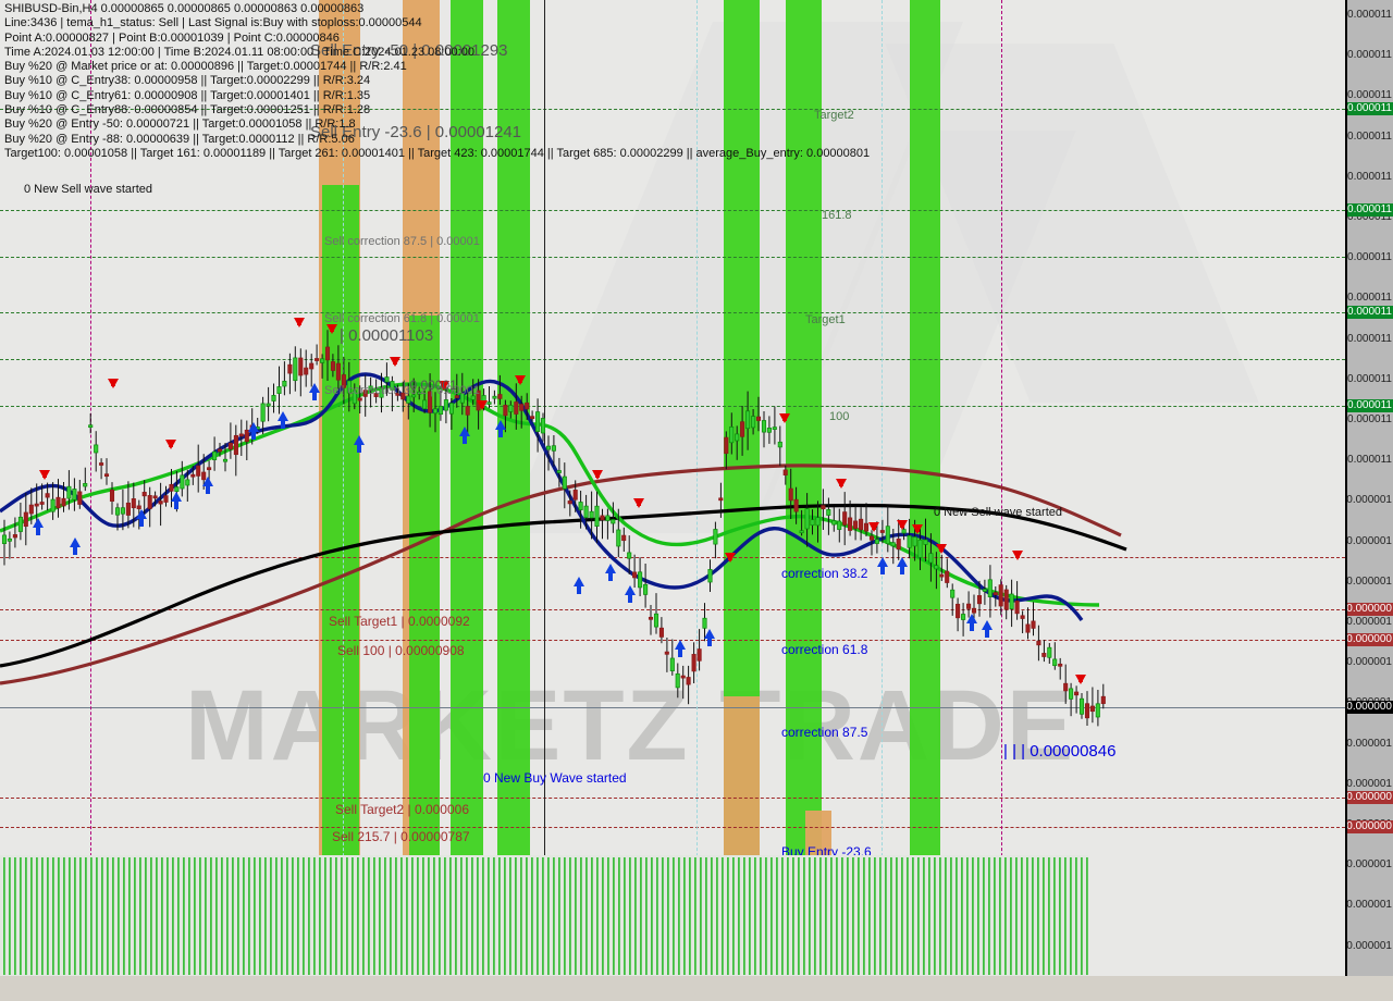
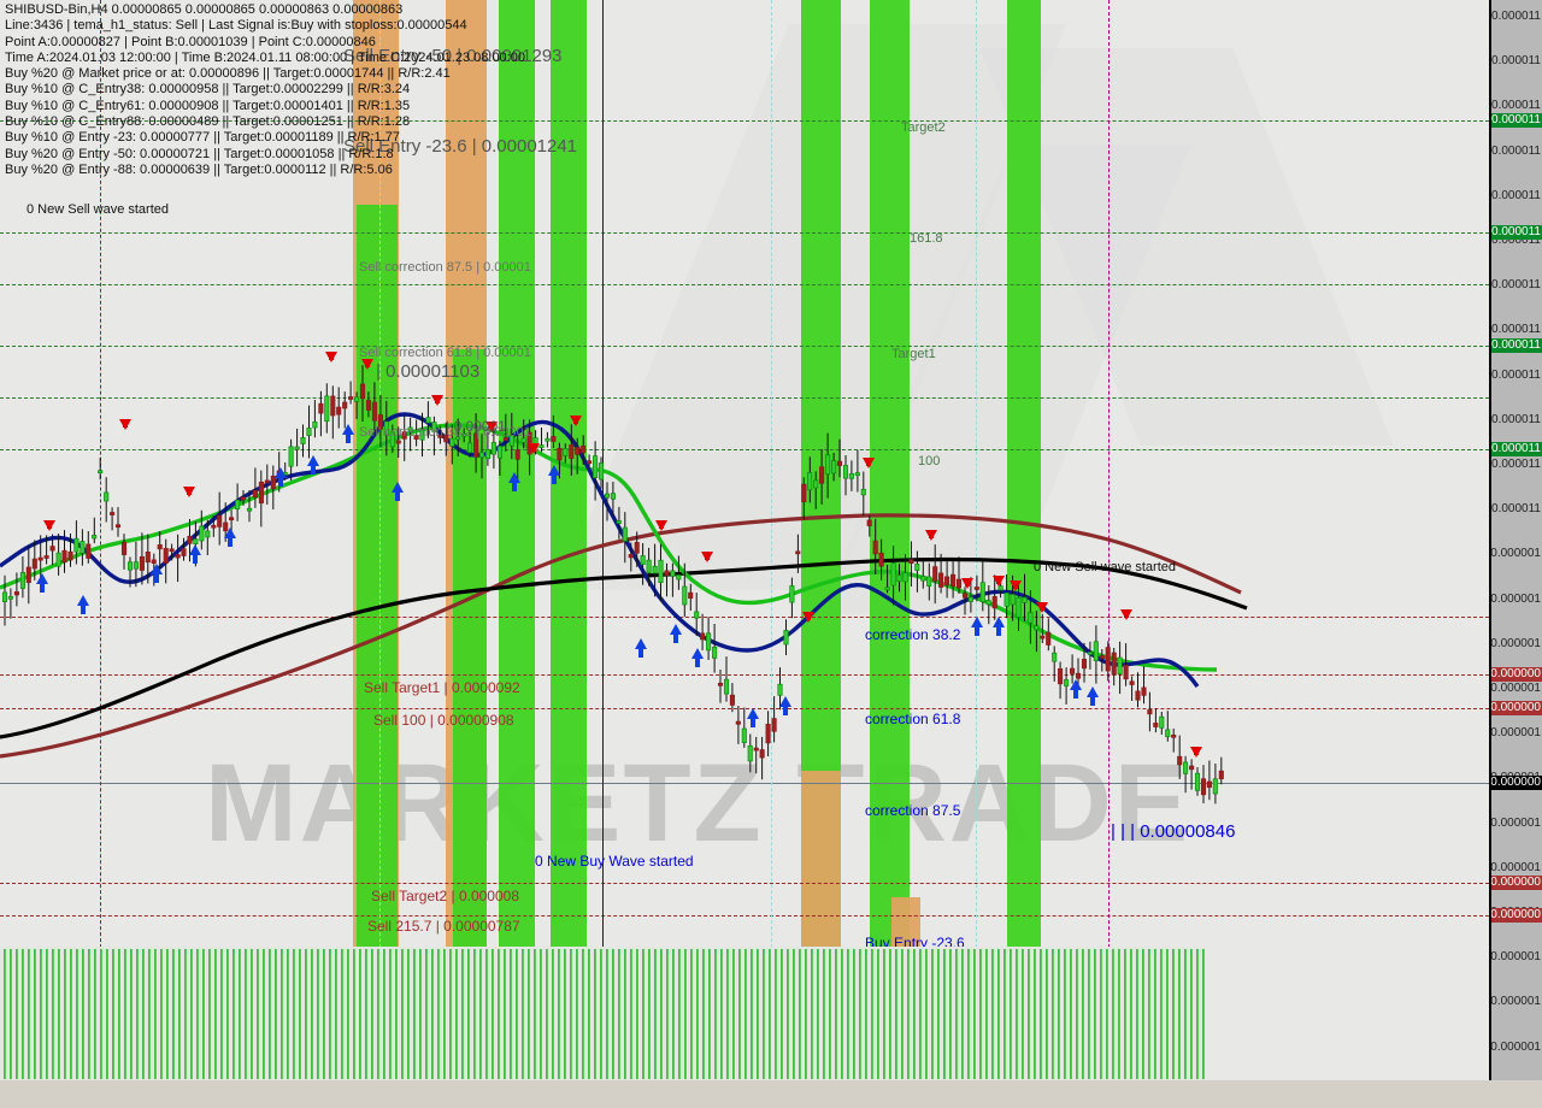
  Sell Entry -50 | 0.00001293
  Sell Entry -23.6 | 0.00001241
  0 New Sell wave started
  0 New Sell wave started
  0 New Buy Wave started
  Sell correction 87.5 | 0.00001
  Sell correction 61.8 | 0.00001
  Sell correction 38.2 | 0.00001
  | 0.00001103
  | 0.00001
  Target2
  161.8
  Target1
  100
  Sell Target1 | 0.0000092
  Sell 100 | 0.00000908
- Sell Target2 | 0.000006
+ Sell Target2 | 0.000008
  Sell 215.7 | 0.00000787
  correction 38.2
  correction 61.8
  correction 87.5
  Buy Entry -23.6
  | | | 0.00000846
  SHIBUSD-Bin,H4 0.00000865 0.00000865 0.00000863 0.00000863
  Line:3436 | tema_h1_status: Sell | Last Signal is:Buy with stoploss:0.00000544
  Point A:0.00000827 | Point B:0.00001039 | Point C:0.00000846
  Time A:2024.01.03 12:00:00 | Time B:2024.01.11 08:00:00 | Time C:2024.01.23 08:00:00
  Buy %20 @ Market price or at: 0.00000896 || Target:0.00001744 || R/R:2.41
  Buy %10 @ C_Entry38: 0.00000958 || Target:0.00002299 || R/R:3.24
  Buy %10 @ C_Entry61: 0.00000908 || Target:0.00001401 || R/R:1.35
- Buy %10 @ C_Entry88: 0.00000854 || Target:0.00001251 || R/R:1.28
+ Buy %10 @ C_Entry88: 0.00000489 || Target:0.00001251 || R/R:1.28
+ Buy %10 @ Entry -23: 0.00000777 || Target:0.00001189 || R/R:1.77
  Buy %20 @ Entry -50: 0.00000721 || Target:0.00001058 || R/R:1.8
  Buy %20 @ Entry -88: 0.00000639 || Target:0.0000112 || R/R:5.06
- Target100: 0.00001058 || Target 161: 0.00001189 || Target 261: 0.00001401 || Target 423: 0.00001744 || Target 685: 0.00002299 || average_Buy_entry: 0.00000801
  0.000011
  0.000011
  0.000011
  0.000011
  0.000011
  0.000011
  0.000011
  0.000011
  0.000011
  0.000011
  0.000011
  0.000011
  0.000001
  0.000001
  0.000001
  0.000001
  0.000001
  0.000001
  0.000001
  0.000001
  0.000001
  0.000001
  0.000011
  0.000011
  0.000011
  0.000011
  0.000000
  0.000000
  0.000000
  0.000000
  0.000000
